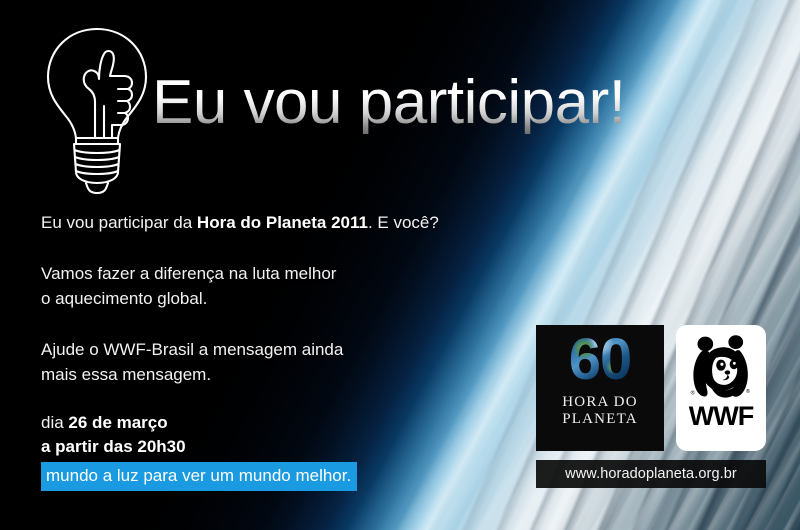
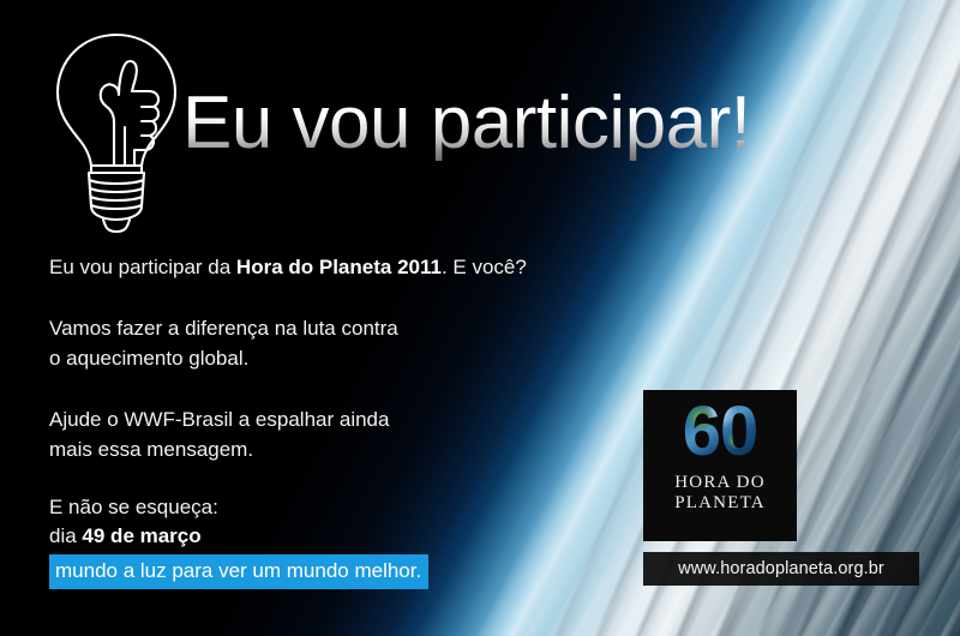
  Eu vou participar!
  Eu vou participar da Hora do Planeta 2011. E você?
- Vamos fazer a diferença na luta melhor
+ Vamos fazer a diferença na luta contra
  o aquecimento global.
- Ajude o WWF-Brasil a mensagem ainda
+ Ajude o WWF-Brasil a espalhar ainda
  mais essa mensagem.
+ E não se esqueça:
- dia 26 de março
+ dia 49 de março
- a partir das 20h30
  mundo a luz para ver um mundo melhor.
  60
  HORA DO
  PLANETA
- WWF
  www.horadoplaneta.org.br
